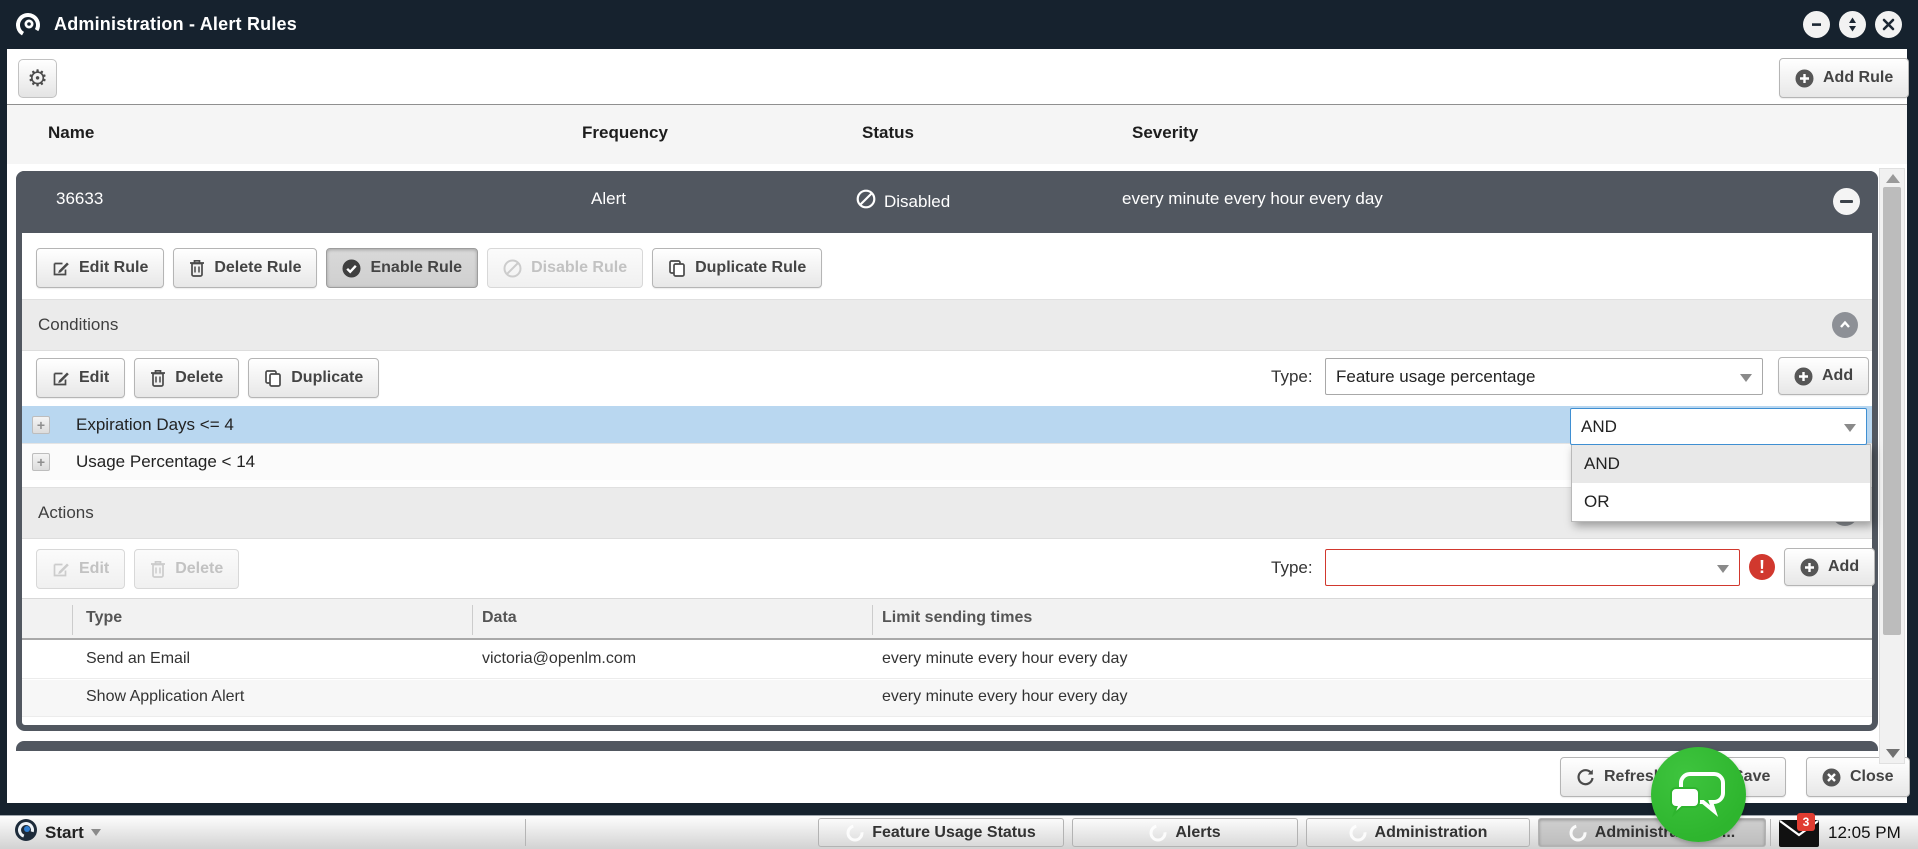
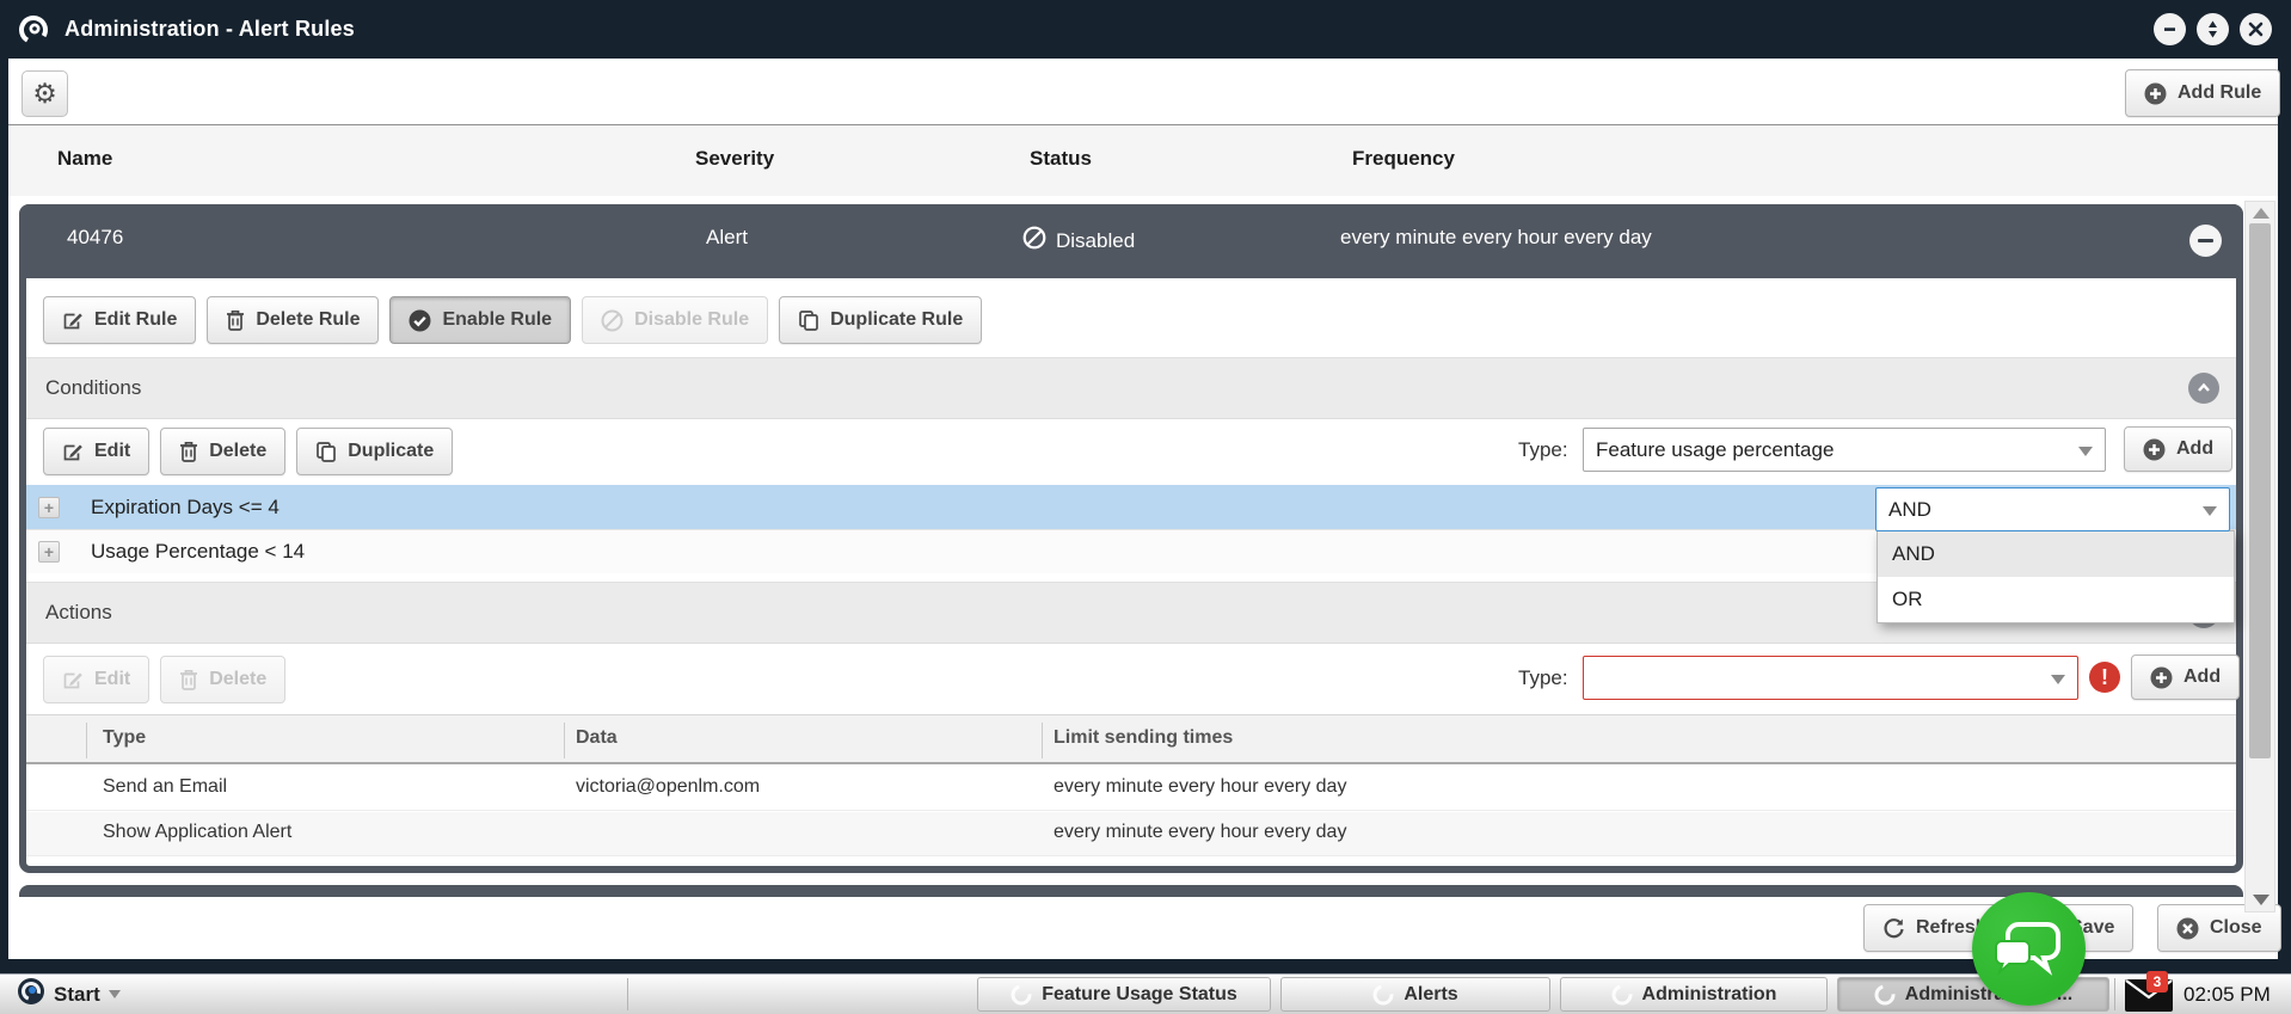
  Administration - Alert Rules
  ⚙
  Add Rule
  Name
- Frequency
+ Severity
  Status
- Severity
+ Frequency
- 36633
+ 40476
  Alert
  Disabled
  every minute every hour every day
  Edit Rule
  Delete Rule
  Enable Rule
  Disable Rule
  Duplicate Rule
  Conditions
  Edit
  Delete
  Duplicate
  Type:
  Feature usage percentage
  Add
  +
  Expiration Days <= 4
  AND
  +
  Usage Percentage < 14
  Actions
  Edit
  Delete
  Type:
  !
  Add
  Type
  Data
  Limit sending times
  Send an Email
  victoria@openlm.com
  every minute every hour every day
  Show Application Alert
  every minute every hour every day
  AND
  OR
  Refres
  ave
  Close
  Start
  Feature Usage Status
  Alerts
  Administration
  3
- 12:05 PM
+ 02:05 PM
